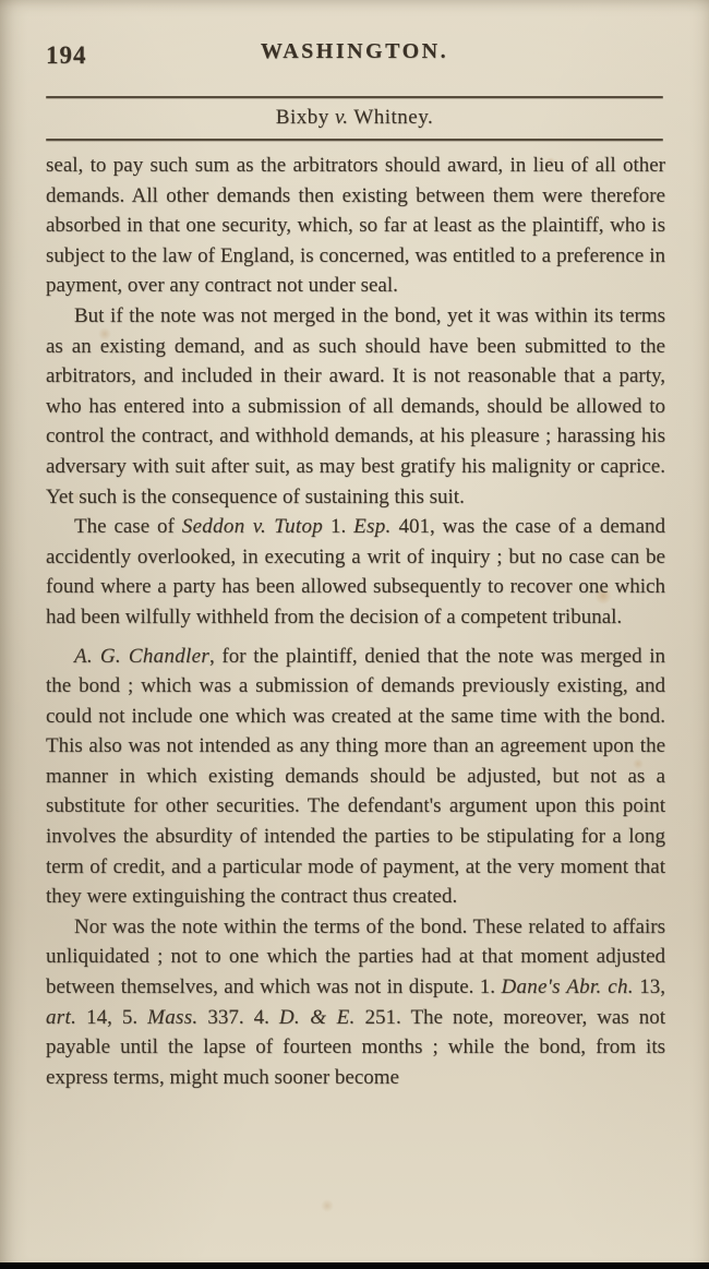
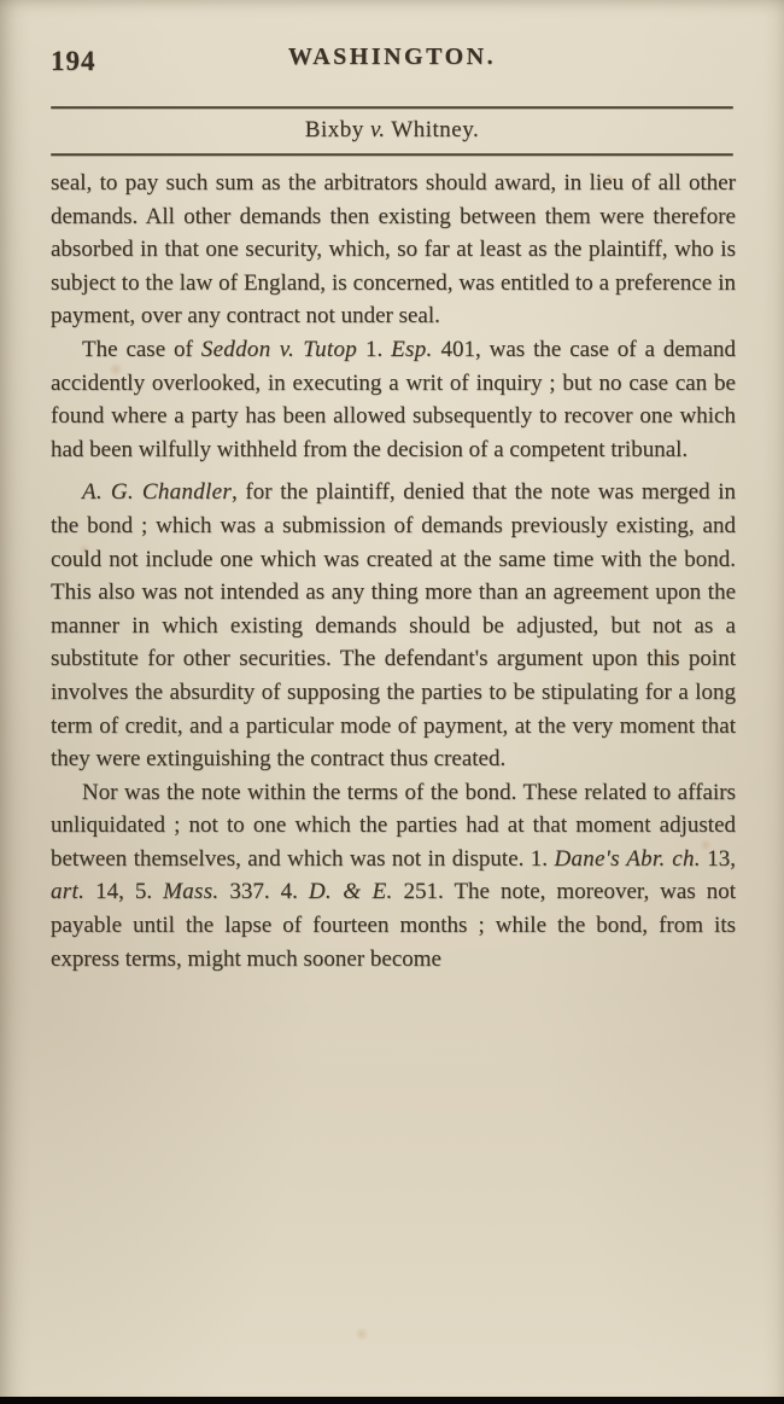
  194
  WASHINGTON.
  Bixby v. Whitney.
  seal, to pay such sum as the arbitrators should award, in lieu of all other demands. All other demands then existing between them were therefore absorbed in that one security, which, so far at least as the plaintiff, who is subject to the law of England, is concerned, was entitled to a preference in payment, over any contract not under seal.
- But if the note was not merged in the bond, yet it was within its terms as an existing demand, and as such should have been submitted to the arbitrators, and included in their award. It is not reasonable that a party, who has entered into a submission of all demands, should be allowed to control the contract, and withhold demands, at his pleasure ; harassing his adversary with suit after suit, as may best gratify his malignity or caprice. Yet such is the consequence of sustaining this suit.
  The case of Seddon v. Tutop 1. Esp. 401, was the case of a demand accidently overlooked, in executing a writ of inquiry ; but no case can be found where a party has been allowed subsequently to recover one which had been wilfully withheld from the decision of a competent tribunal.
- A. G. Chandler, for the plaintiff, denied that the note was merged in the bond ; which was a submission of demands previously existing, and could not include one which was created at the same time with the bond. This also was not intended as any thing more than an agreement upon the manner in which existing demands should be adjusted, but not as a substitute for other securities. The defendant's argument upon this point involves the absurdity of intended the parties to be stipulating for a long term of credit, and a particular mode of payment, at the very moment that they were extinguishing the contract thus created.
+ A. G. Chandler, for the plaintiff, denied that the note was merged in the bond ; which was a submission of demands previously existing, and could not include one which was created at the same time with the bond. This also was not intended as any thing more than an agreement upon the manner in which existing demands should be adjusted, but not as a substitute for other securities. The defendant's argument upon this point involves the absurdity of supposing the parties to be stipulating for a long term of credit, and a particular mode of payment, at the very moment that they were extinguishing the contract thus created.
  Nor was the note within the terms of the bond. These related to affairs unliquidated ; not to one which the parties had at that moment adjusted between themselves, and which was not in dispute. 1. Dane's Abr. ch. 13, art. 14, 5. Mass. 337. 4. D. & E. 251. The note, moreover, was not payable until the lapse of fourteen months ; while the bond, from its express terms, might much sooner become
